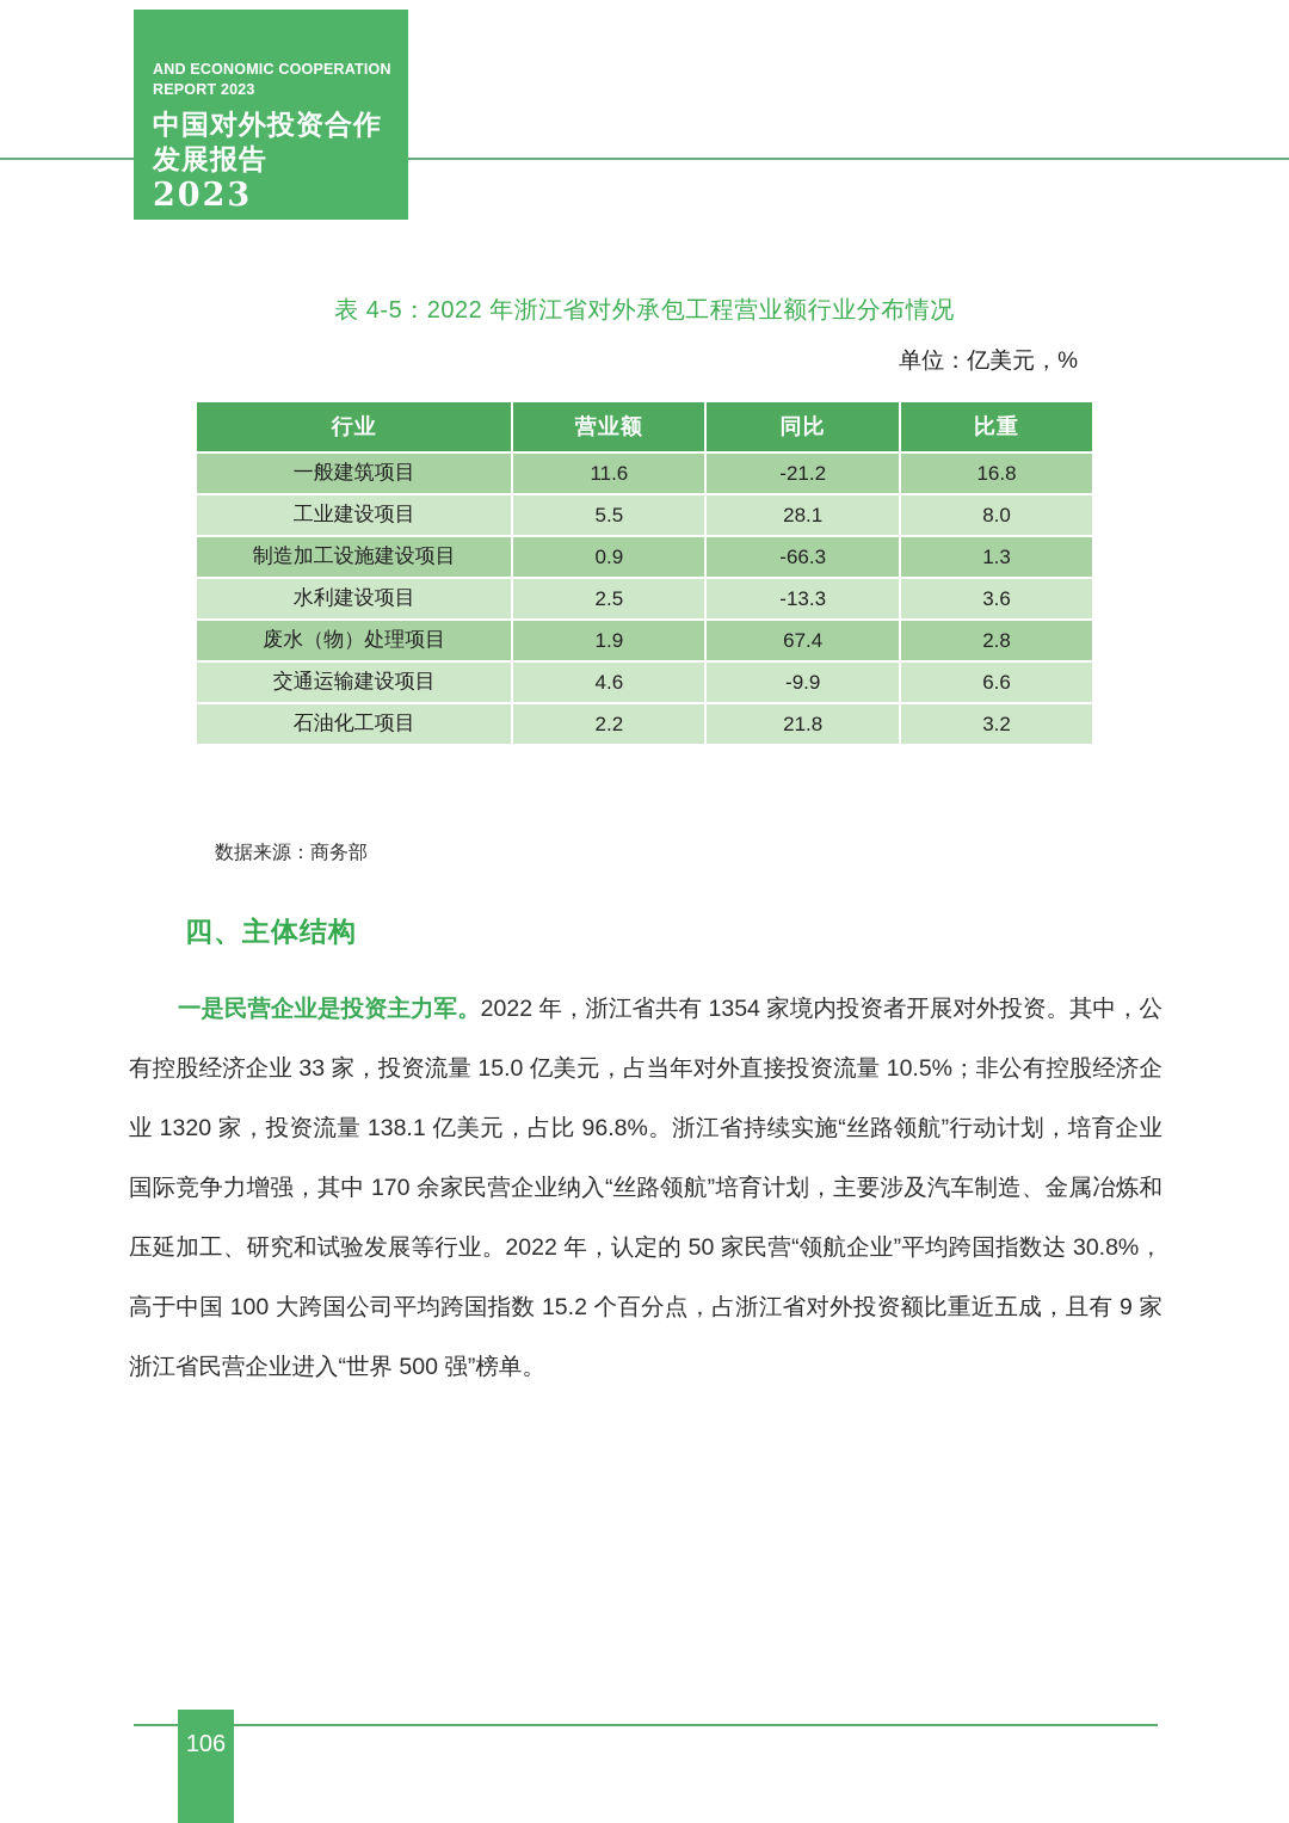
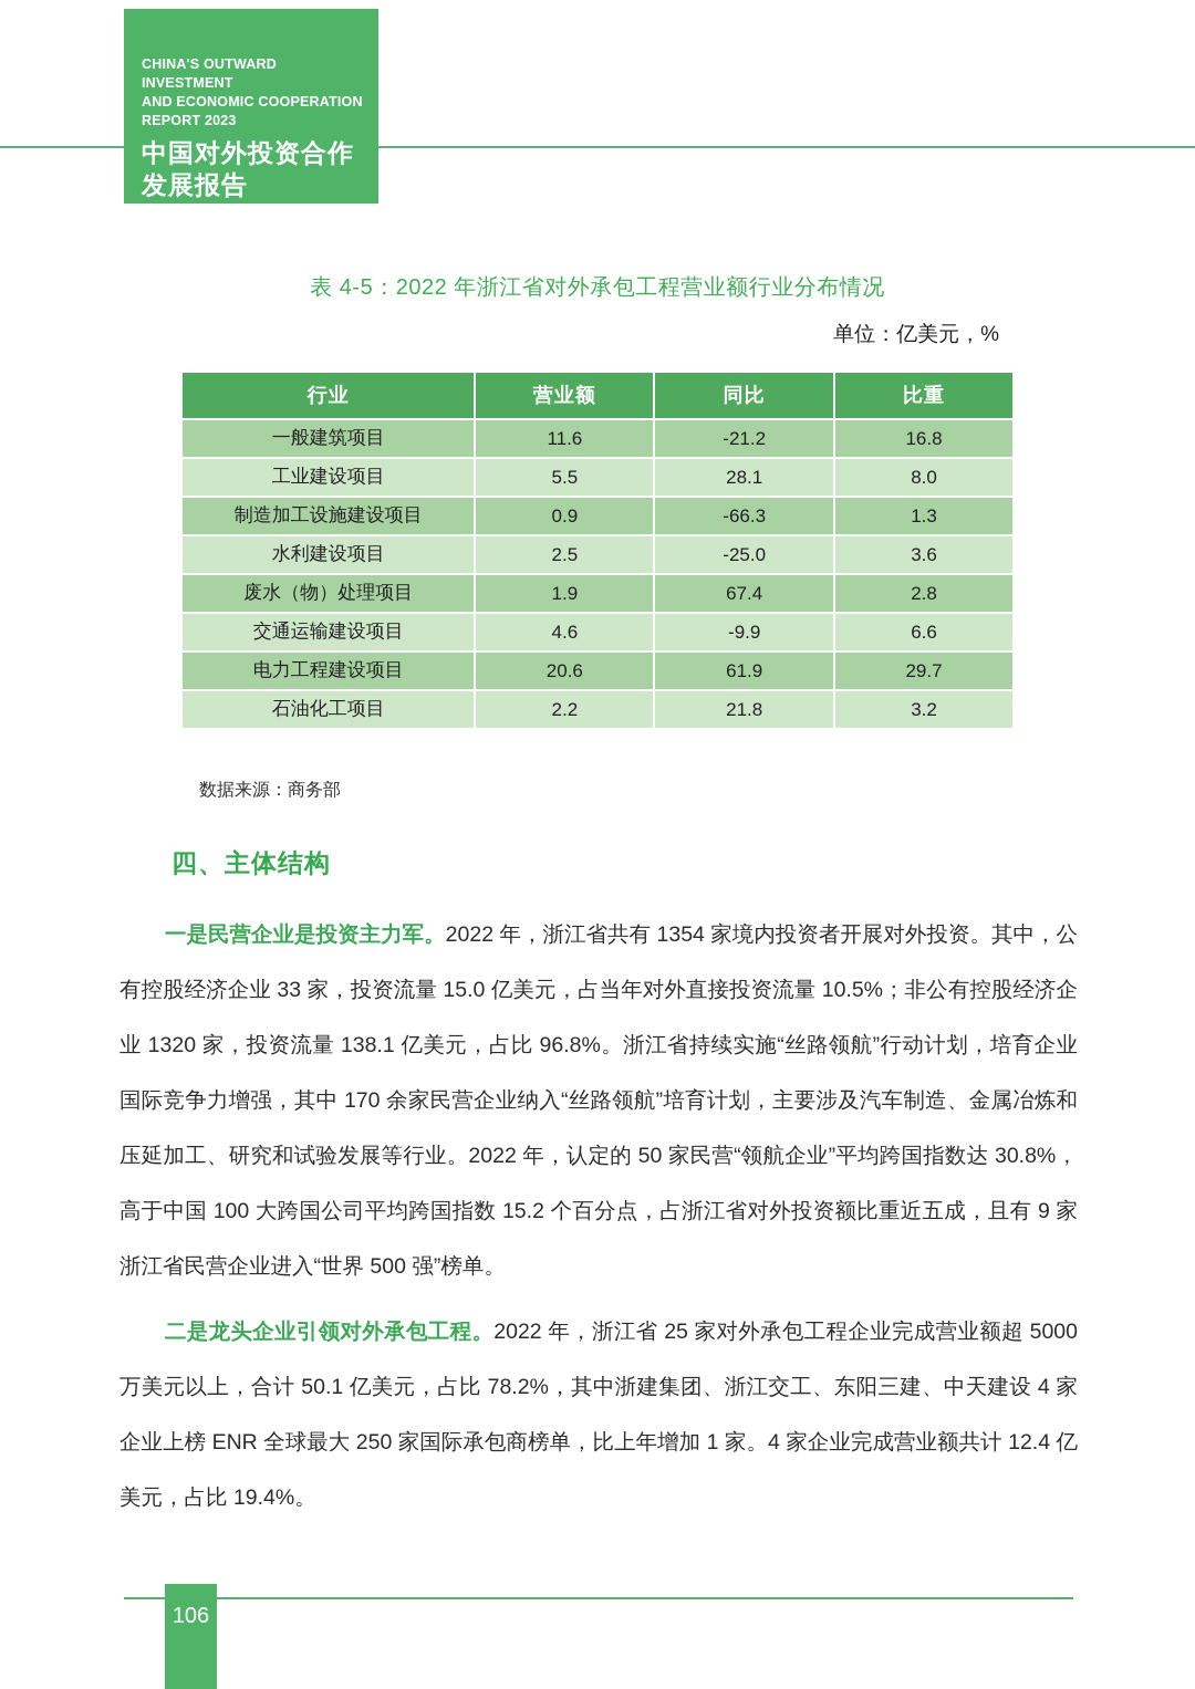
+ CHINA'S OUTWARD INVESTMENT
  AND ECONOMIC COOPERATION
  REPORT 2023
  中国对外投资合作
  发展报告
  2023
  表 4-5：2022 年浙江省对外承包工程营业额行业分布情况
  单位：亿美元，%
  行业	营业额	同比	比重
  一般建筑项目	11.6	-21.2	16.8
  工业建设项目	5.5	28.1	8.0
  制造加工设施建设项目	0.9	-66.3	1.3
- 水利建设项目	2.5	-13.3	3.6
+ 水利建设项目	2.5	-25.0	3.6
  废水（物）处理项目	1.9	67.4	2.8
  交通运输建设项目	4.6	-9.9	6.6
+ 电力工程建设项目	20.6	61.9	29.7
  石油化工项目	2.2	21.8	3.2
  数据来源：商务部
  四、主体结构
  一是民营企业是投资主力军。2022 年，浙江省共有 1354 家境内投资者开展对外投资。其中，公有控股经济企业 33 家，投资流量 15.0 亿美元，占当年对外直接投资流量 10.5%；非公有控股经济企业 1320 家，投资流量 138.1 亿美元，占比 96.8%。浙江省持续实施“丝路领航”行动计划，培育企业国际竞争力增强，其中 170 余家民营企业纳入“丝路领航”培育计划，主要涉及汽车制造、金属冶炼和压延加工、研究和试验发展等行业。2022 年，认定的 50 家民营“领航企业”平均跨国指数达 30.8%，高于中国 100 大跨国公司平均跨国指数 15.2 个百分点，占浙江省对外投资额比重近五成，且有 9 家浙江省民营企业进入“世界 500 强”榜单。
+ 二是龙头企业引领对外承包工程。2022 年，浙江省 25 家对外承包工程企业完成营业额超 5000 万美元以上，合计 50.1 亿美元，占比 78.2%，其中浙建集团、浙江交工、东阳三建、中天建设 4 家企业上榜 ENR 全球最大 250 家国际承包商榜单，比上年增加 1 家。4 家企业完成营业额共计 12.4 亿美元，占比 19.4%。
  106
